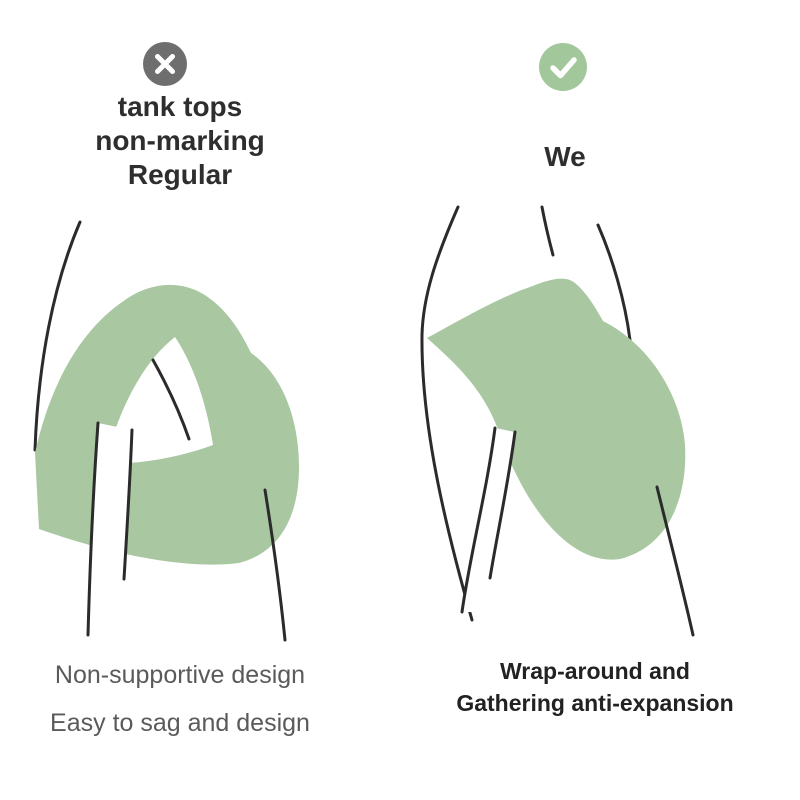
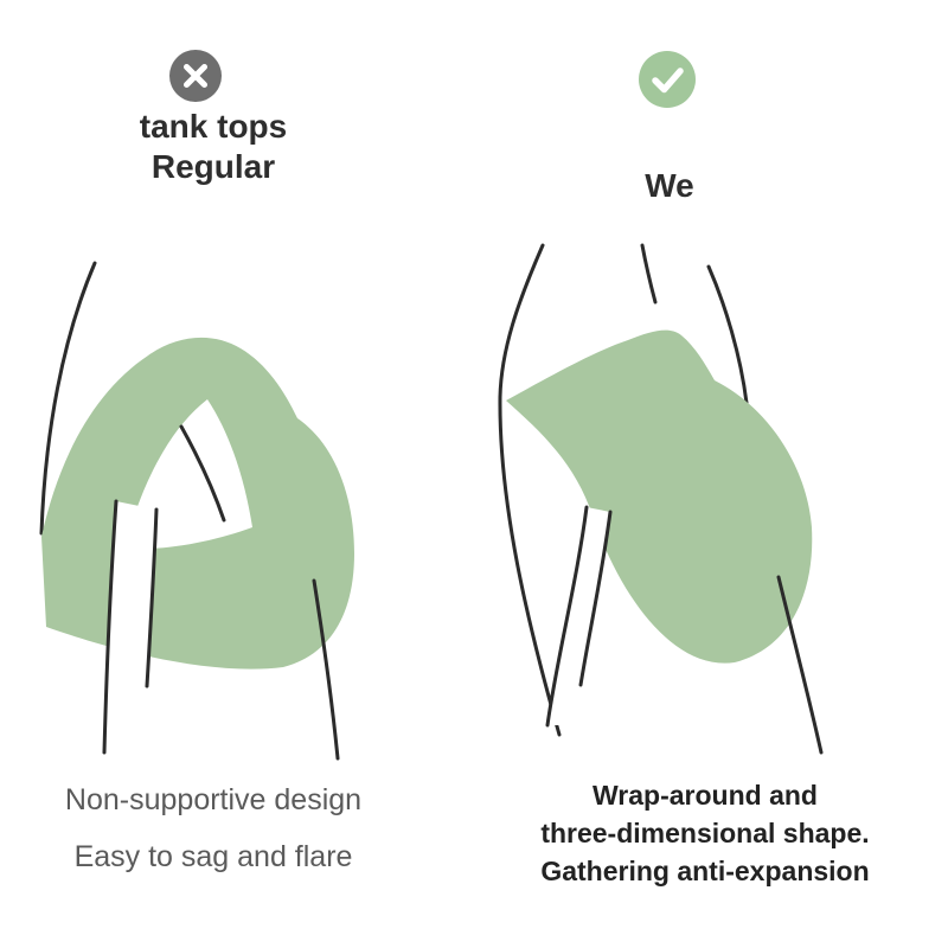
  tank tops
- non-marking
  Regular
  Non-supportive design
- Easy to sag and design
+ Easy to sag and flare
  We
  Wrap-around and
+ three-dimensional shape.
  Gathering anti-expansion
